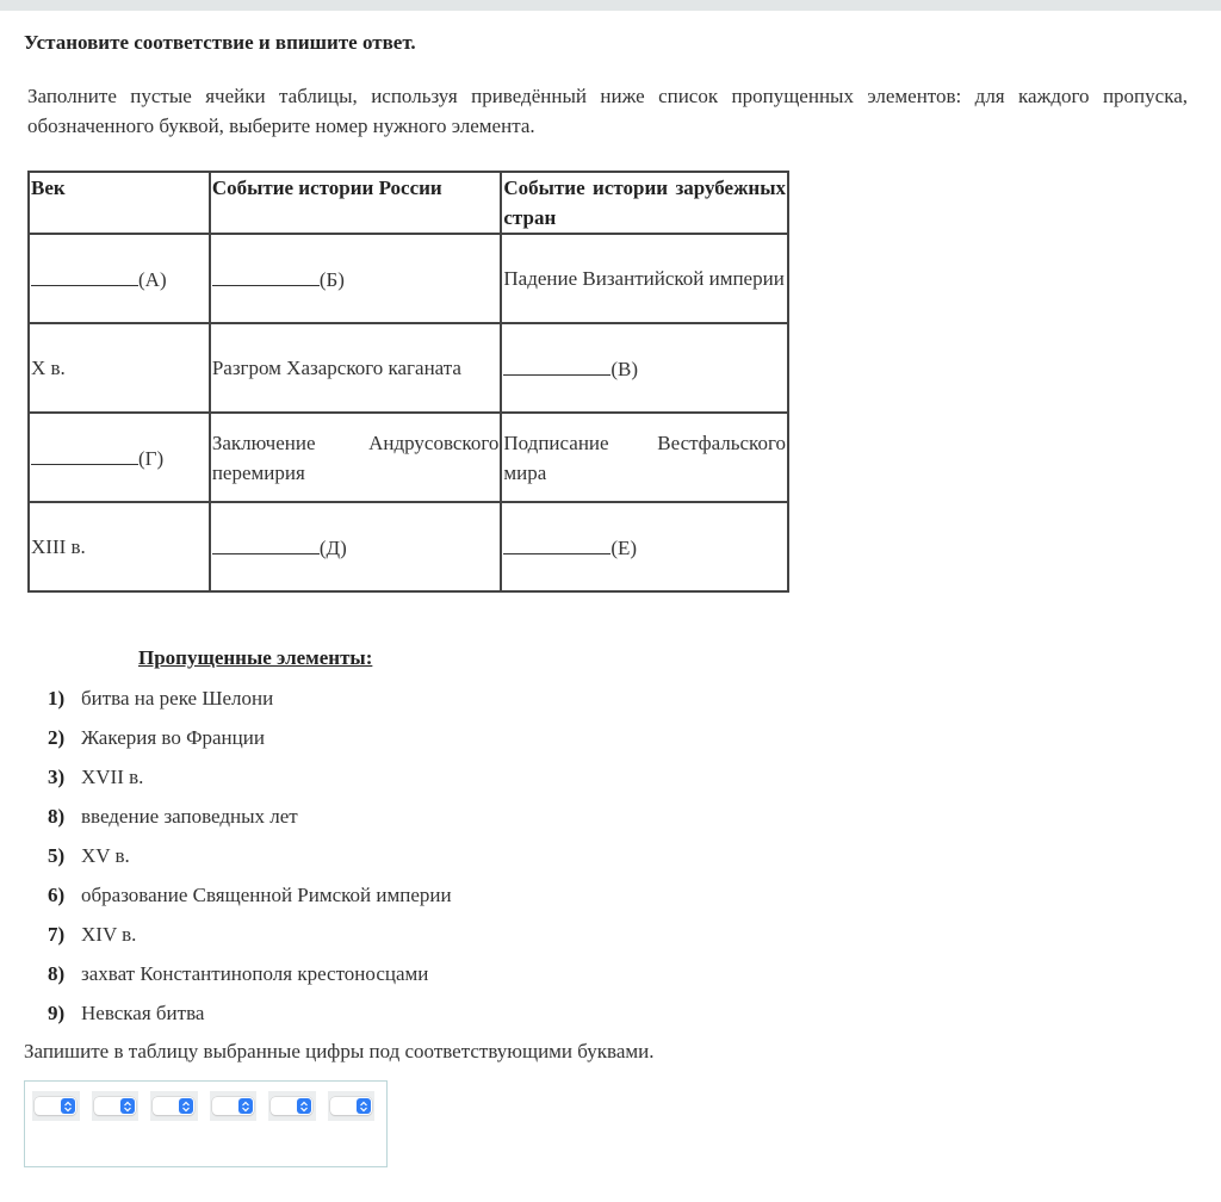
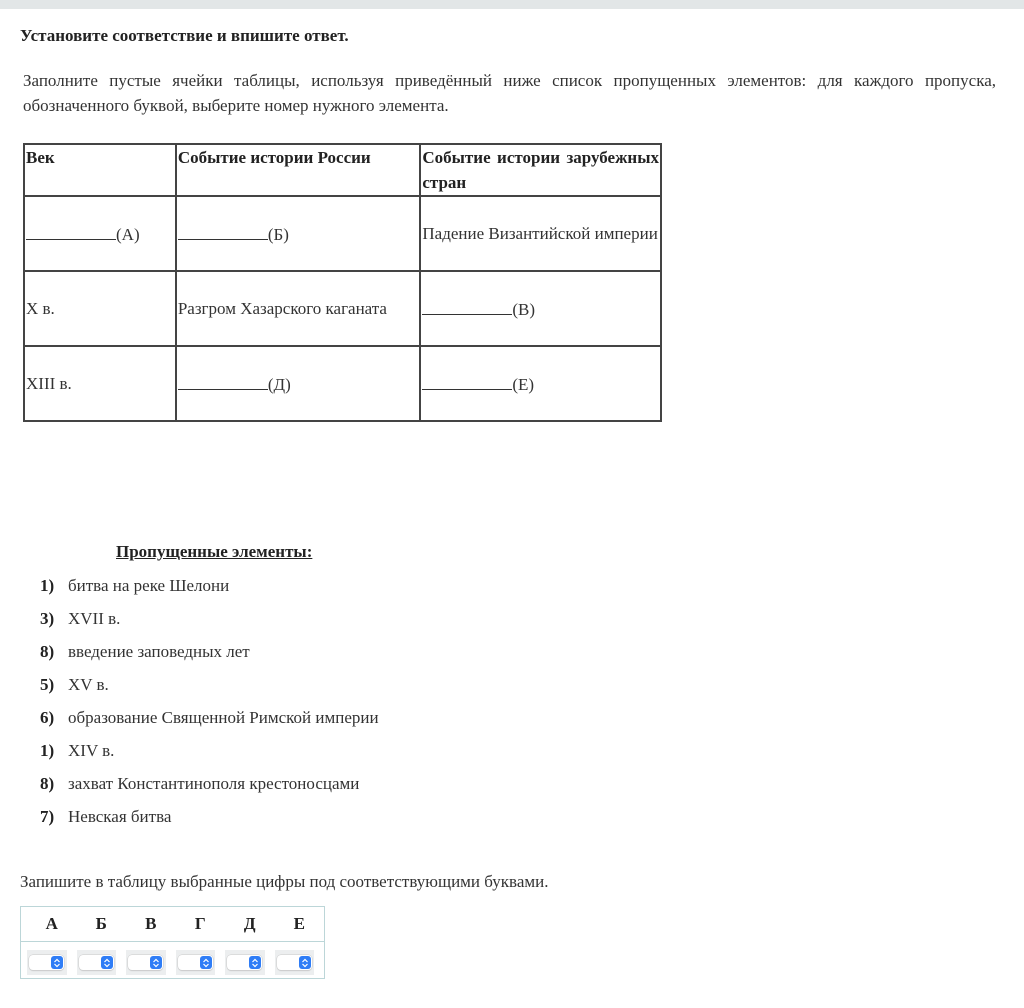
  Установите соответствие и впишите ответ.
  Заполните пустые ячейки таблицы, используя приведённый ниже список пропущенных элементов: для каждого пропуска, обозначенного буквой, выберите номер нужного элемента.
  Век	Событие истории России	Событие истории зарубежных стран
  (А)	(Б)	Падение Византийской империи
  X в.	Разгром Хазарского каганата	(В)
- (Г)	Заключение Андрусовского перемирия	Подписание Вестфальского мира
  XIII в.	(Д)	(Е)
  Пропущенные элементы:
  1) битва на реке Шелони
- 2) Жакерия во Франции
  3) XVII в.
  8) введение заповедных лет
  5) XV в.
  6) образование Священной Римской империи
- 7) XIV в.
+ 1) XIV в.
  8) захват Константинополя крестоносцами
- 9) Невская битва
+ 7) Невская битва
  Запишите в таблицу выбранные цифры под соответствующими буквами.
+ А
+ Б
+ В
+ Г
+ Д
+ Е
